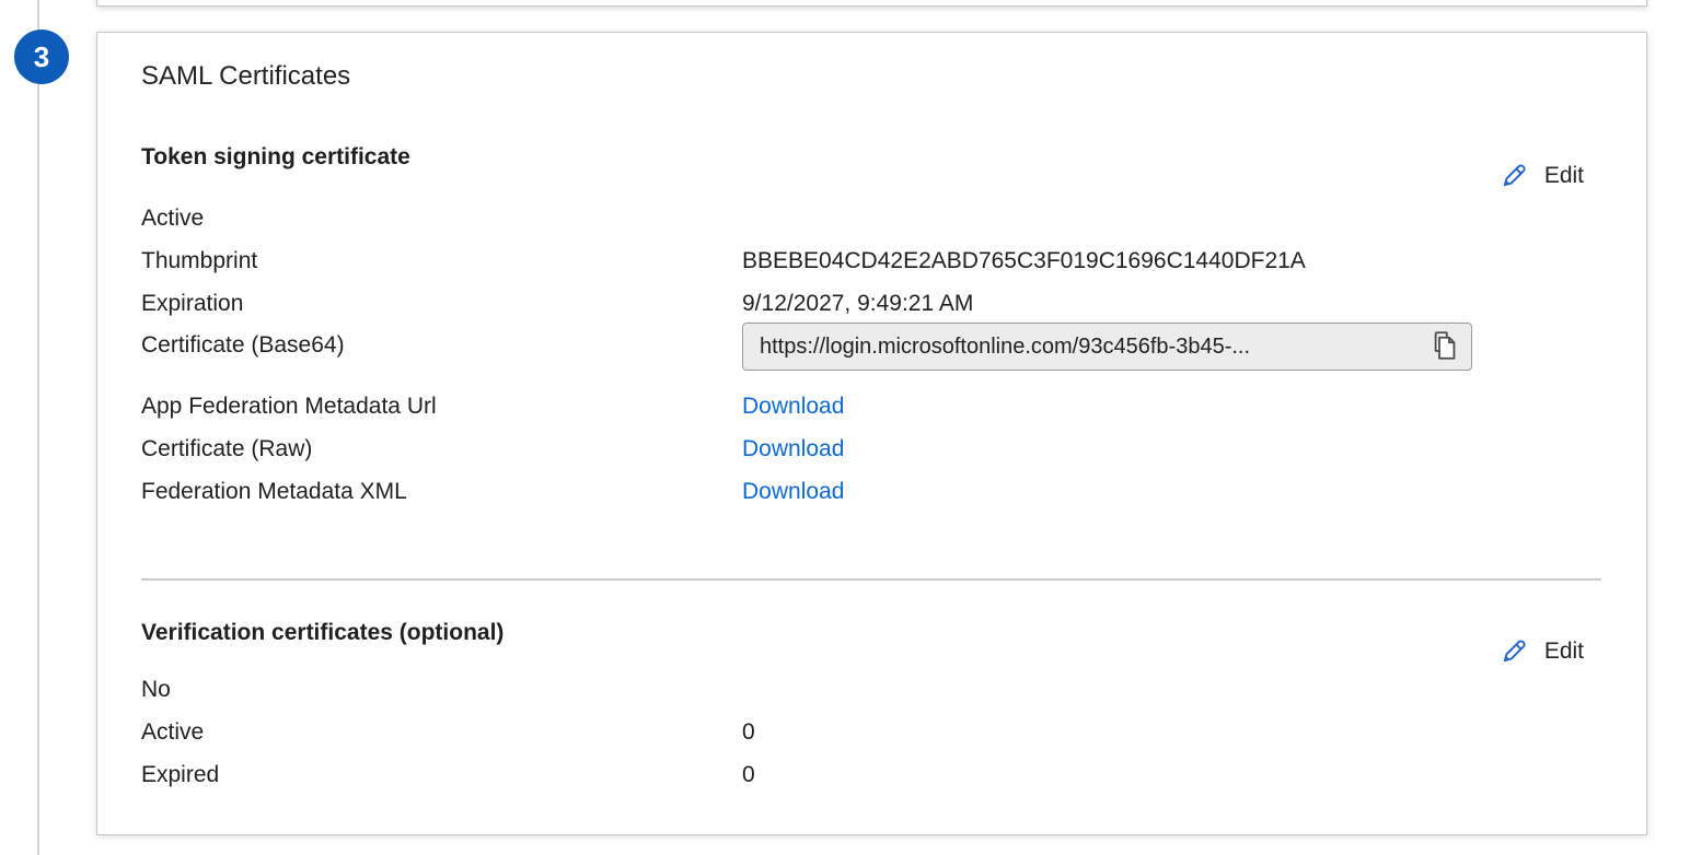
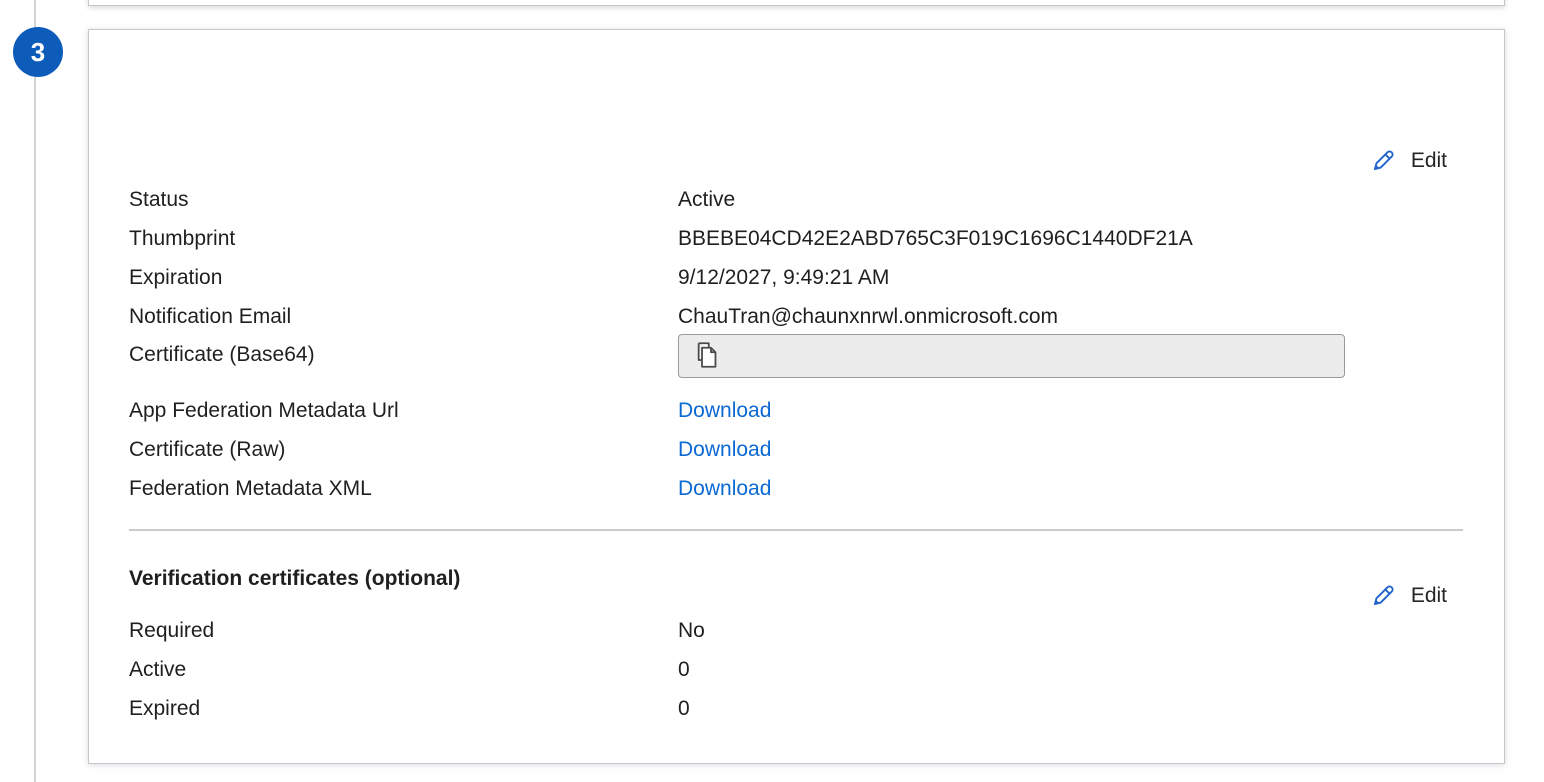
  3
- SAML Certificates
- Token signing certificate
  Edit
+ Status
  Active
  Thumbprint
  BBEBE04CD42E2ABD765C3F019C1696C1440DF21A
  Expiration
  9/12/2027, 9:49:21 AM
+ Notification Email
+ ChauTran@chaunxnrwl.onmicrosoft.com
  Certificate (Base64)
- https://login.microsoftonline.com/93c456fb-3b45-...
  App Federation Metadata Url
  Download
  Certificate (Raw)
  Download
  Federation Metadata XML
  Download
  Verification certificates (optional)
  Edit
+ Required
  No
  Active
  0
  Expired
  0
